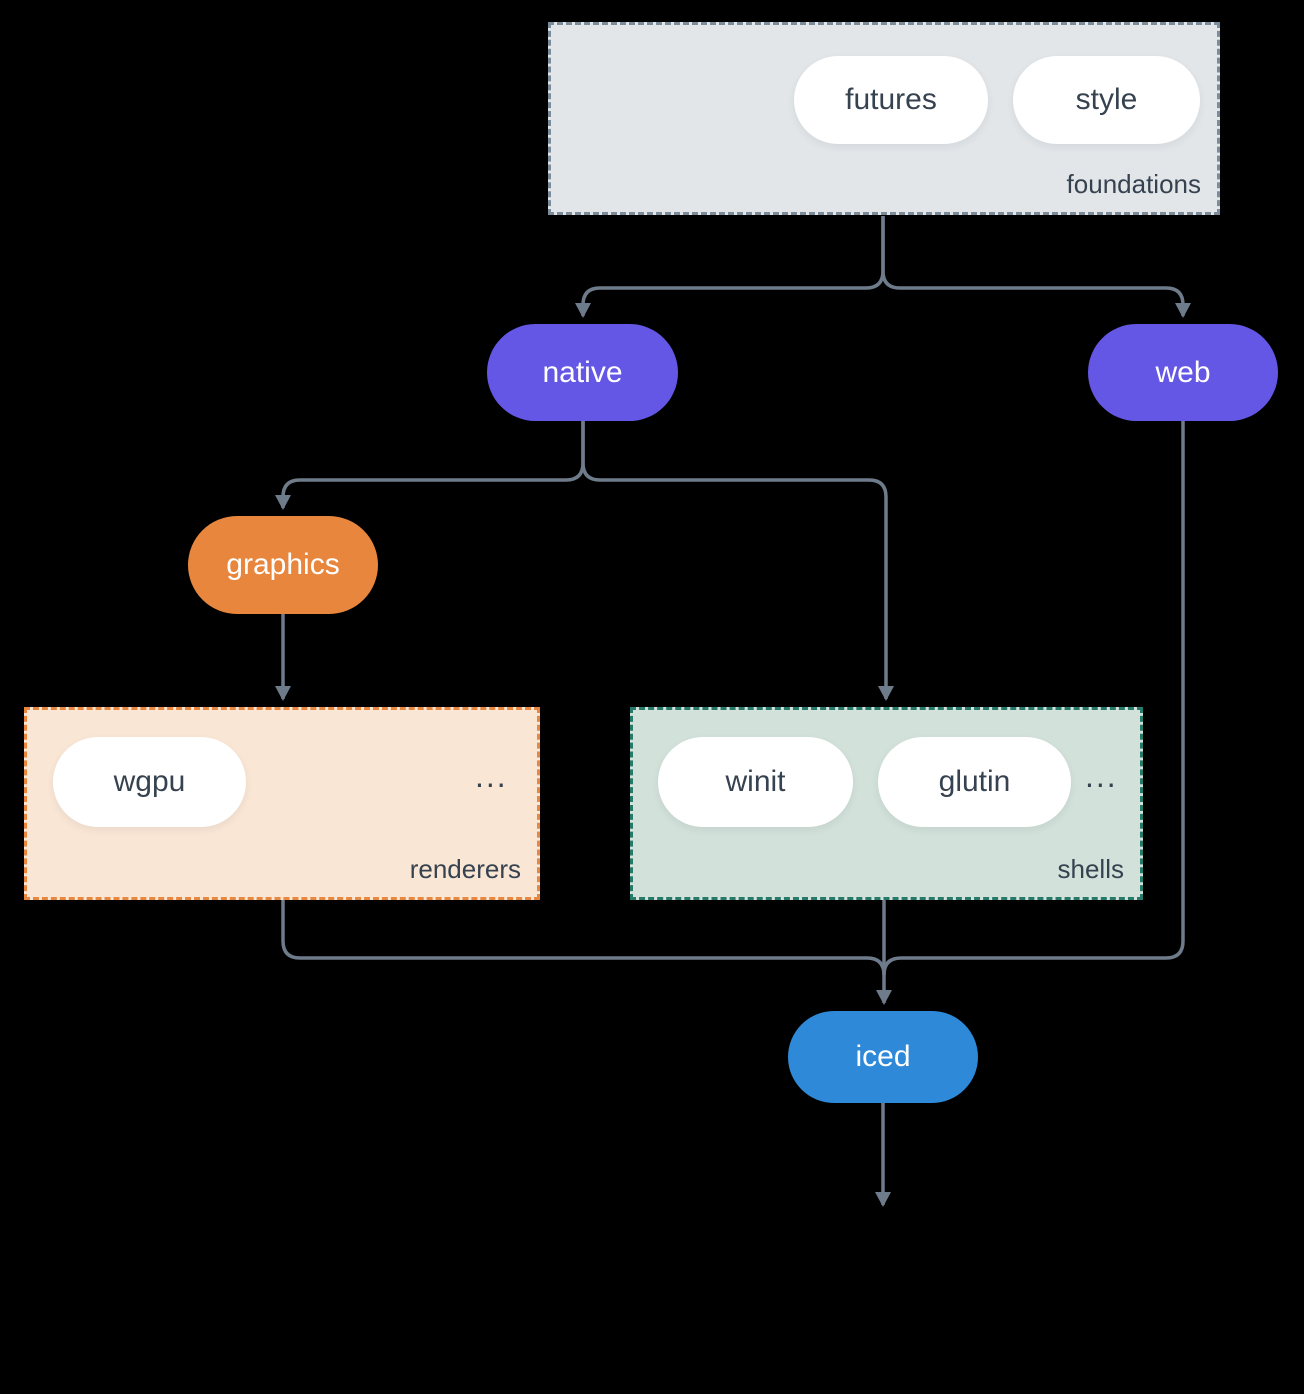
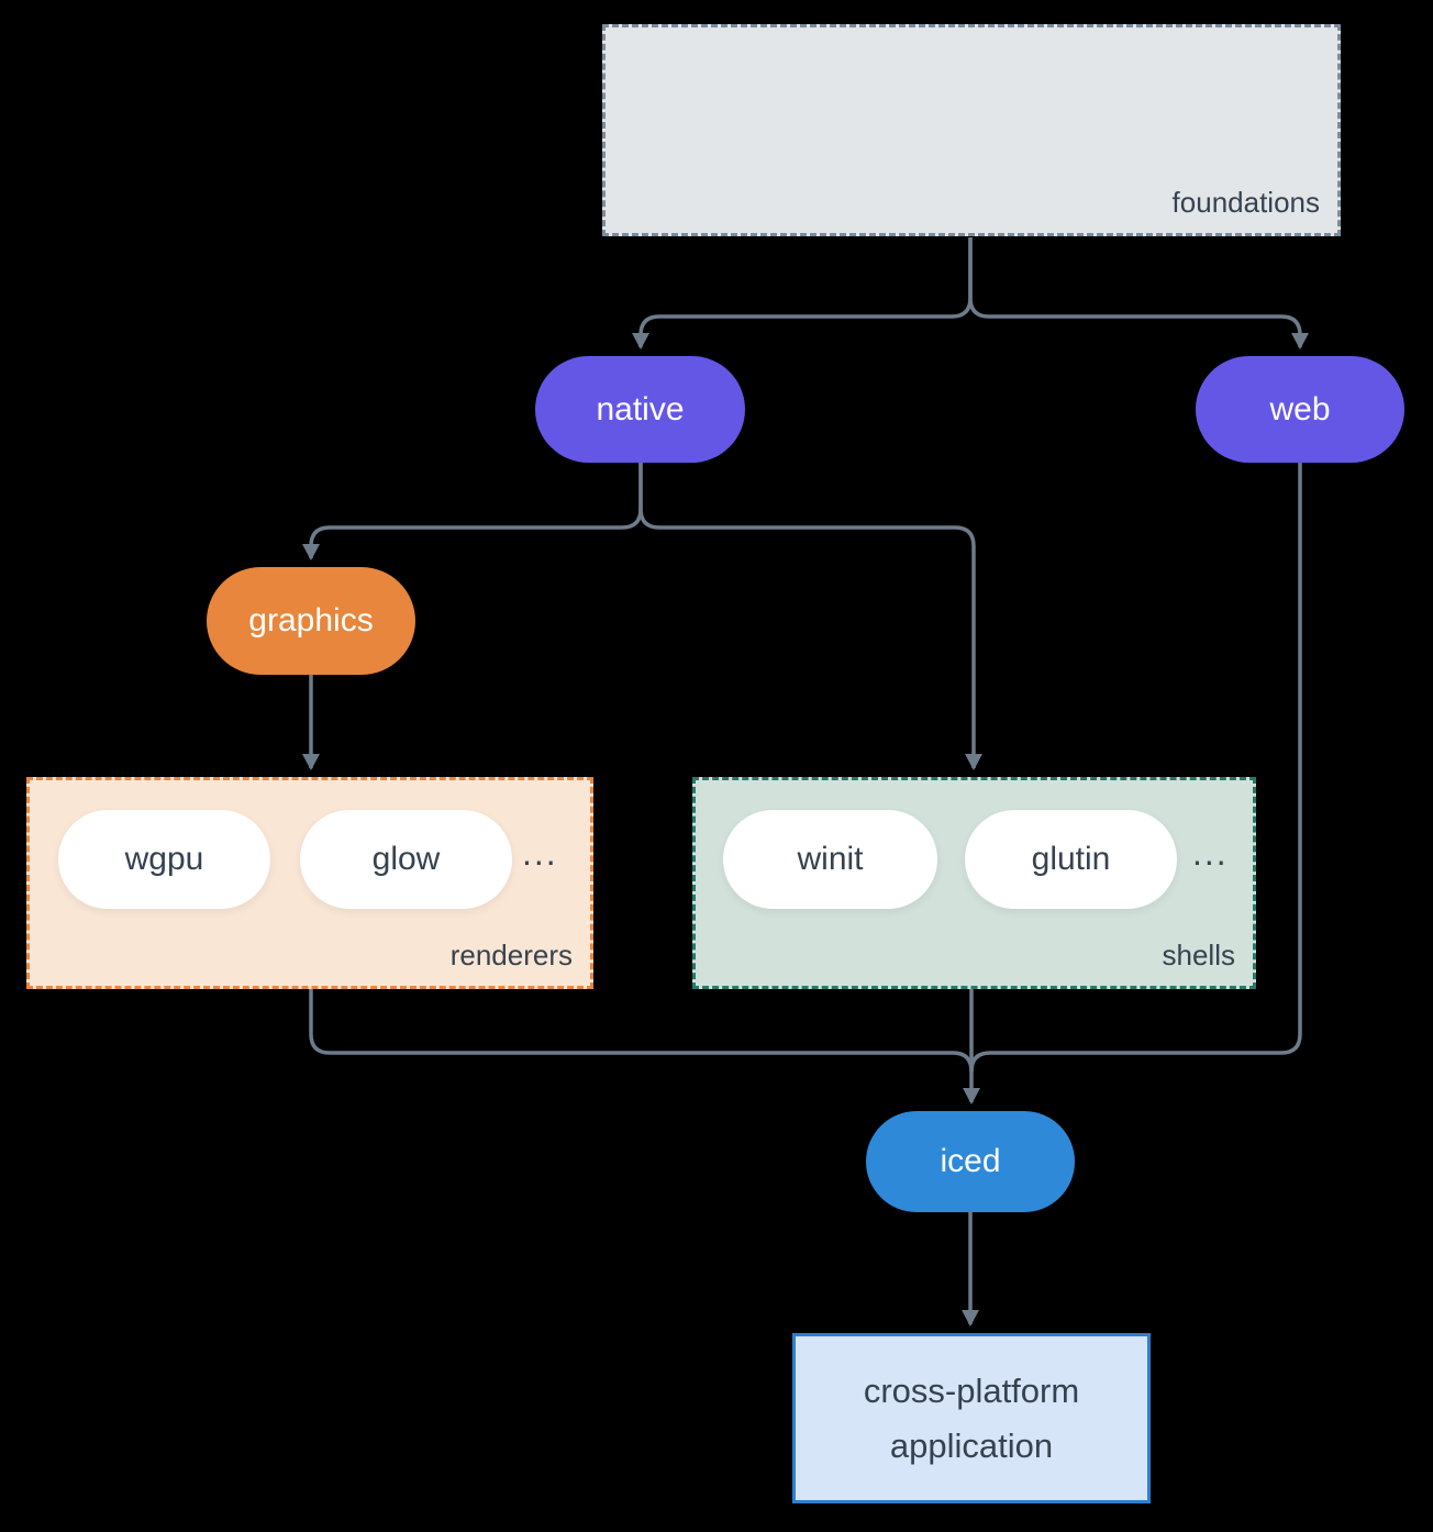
- futures
- style
  foundations
  native
  web
  graphics
  wgpu
+ glow
  ...
  renderers
  winit
  glutin
  ...
  shells
  iced
+ cross-platform
+ application
